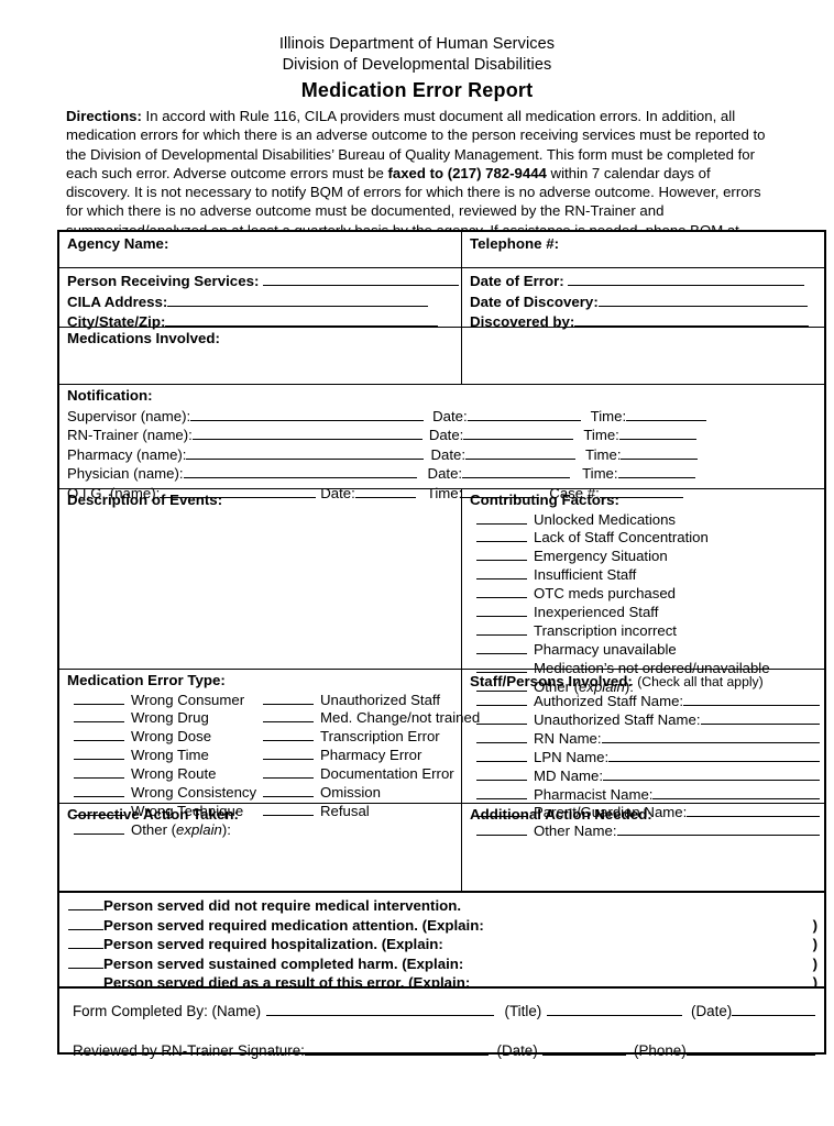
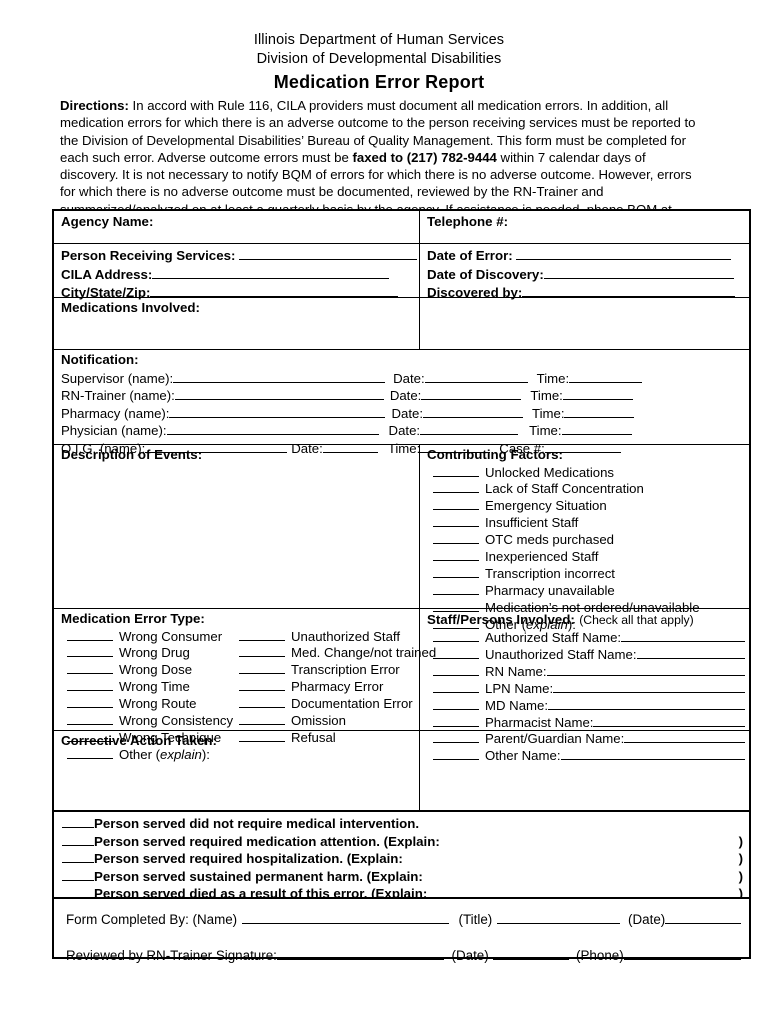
  Illinois Department of Human Services
  Division of Developmental Disabilities
  Medication Error Report
  Directions: In accord with Rule 116, CILA providers must document all medication errors. In addition, all medication errors for which there is an adverse outcome to the person receiving services must be reported to the Division of Developmental Disabilities’ Bureau of Quality Management. This form must be completed for each such error. Adverse outcome errors must be faxed to (217) 782-9444 within 7 calendar days of discovery. It is not necessary to notify BQM of errors for which there is no adverse outcome. However, errors for which there is no adverse outcome must be documented, reviewed by the RN-Trainer and
  Agency Name:
  Telephone #:
  Person Receiving Services:
  CILA Address:
  City/State/Zip:
  Date of Error:
  Date of Discovery:
  Discovered by:
  Medications Involved:
  Notification:
  Supervisor (name):
  Date:
  Time:
  RN-Trainer (name):
  Date:
  Time:
  Pharmacy (name):
  Date:
  Time:
  Physician (name):
  Date:
  Time:
  O.I.G. (name):
  Date:
  Time:
  Case #:
  Description of Events:
  Contributing Factors:
  Unlocked Medications
  Lack of Staff Concentration
  Emergency Situation
  Insufficient Staff
  OTC meds purchased
  Inexperienced Staff
  Transcription incorrect
  Pharmacy unavailable
  Medication’s not ordered/unavailable
  Other (explain):
  Medication Error Type:
  Wrong Consumer
  Wrong Drug
  Wrong Dose
  Wrong Time
  Wrong Route
  Wrong Consistency
  Wrong Technique
  Unauthorized Staff
  Med. Change/not trained
  Transcription Error
  Pharmacy Error
  Documentation Error
  Omission
  Refusal
  Other (explain):
  Staff/Persons Involved: (Check all that apply)
  Authorized Staff Name:
  Unauthorized Staff Name:
  RN Name:
  LPN Name:
  MD Name:
  Pharmacist Name:
  Parent/Guardian Name:
  Other Name:
  Corrective Action Taken:
- Additional Action Needed:
  Person served did not require medical intervention.
  Person served required medication attention. (Explain:
  )
  Person served required hospitalization. (Explain:
  )
- Person served sustained completed harm. (Explain:
+ Person served sustained permanent harm. (Explain:
  )
  Person served died as a result of this error. (Explain:
  )
  Form Completed By: (Name)
  (Title)
  (Date)
  Reviewed by RN-Trainer Signature:
  (Date)
  (Phone)
